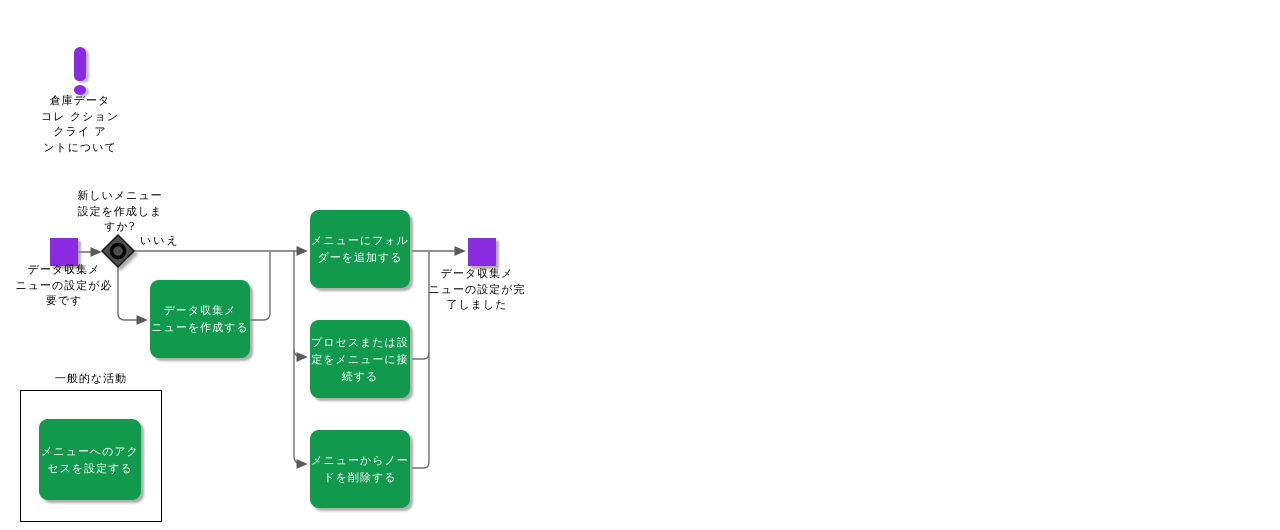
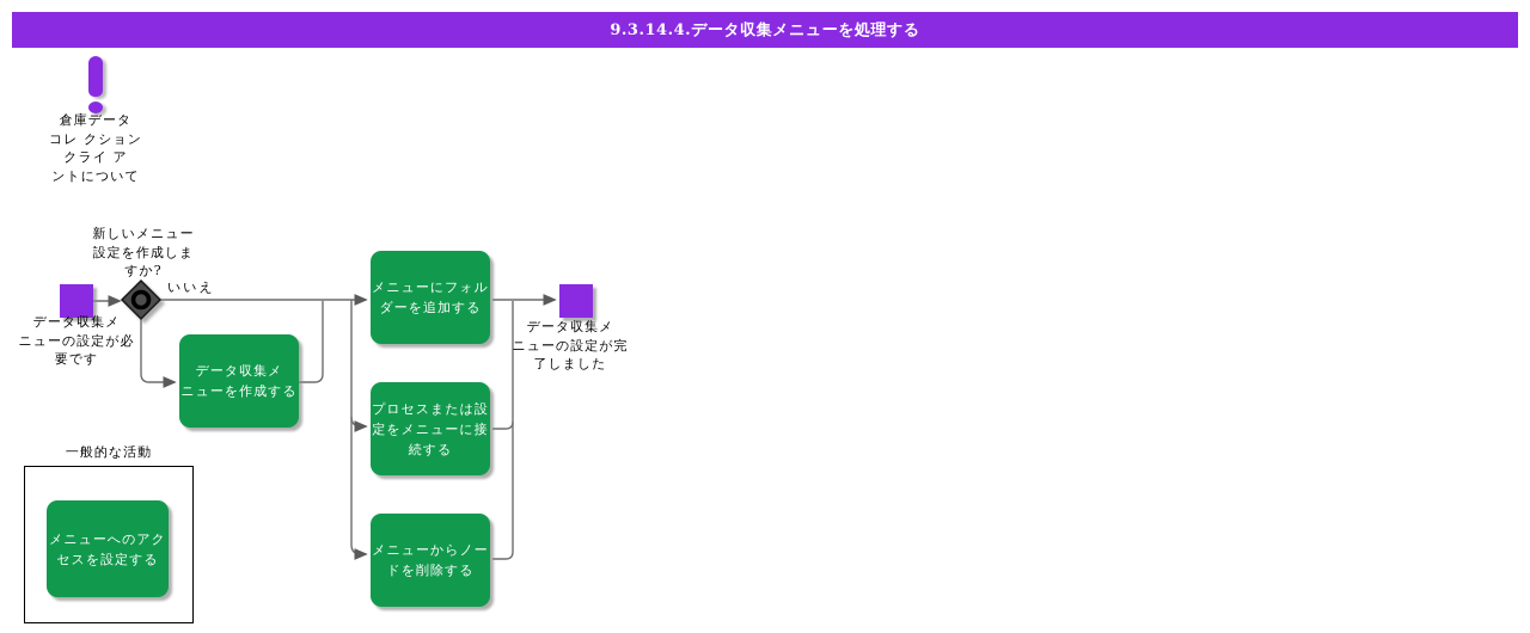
+ 9.3.14.4.データ収集メニューを処理する
  倉庫データ
  コレ クション
  クライ ア
  ントについて
  新しいメニュー
  設定を作成しま
  すか?
  いいえ
  データ収集メ
  ニューの設定が必
  要です
  データ収集メ
  ニューの設定が完
  了しました
  データ収集メ
  ニューを作成する
  メニューにフォル
  ダーを追加する
  プロセスまたは設
  定をメニューに接
  続する
  メニューからノー
  ドを削除する
  一般的な活動
  メニューへのアク
  セスを設定する
